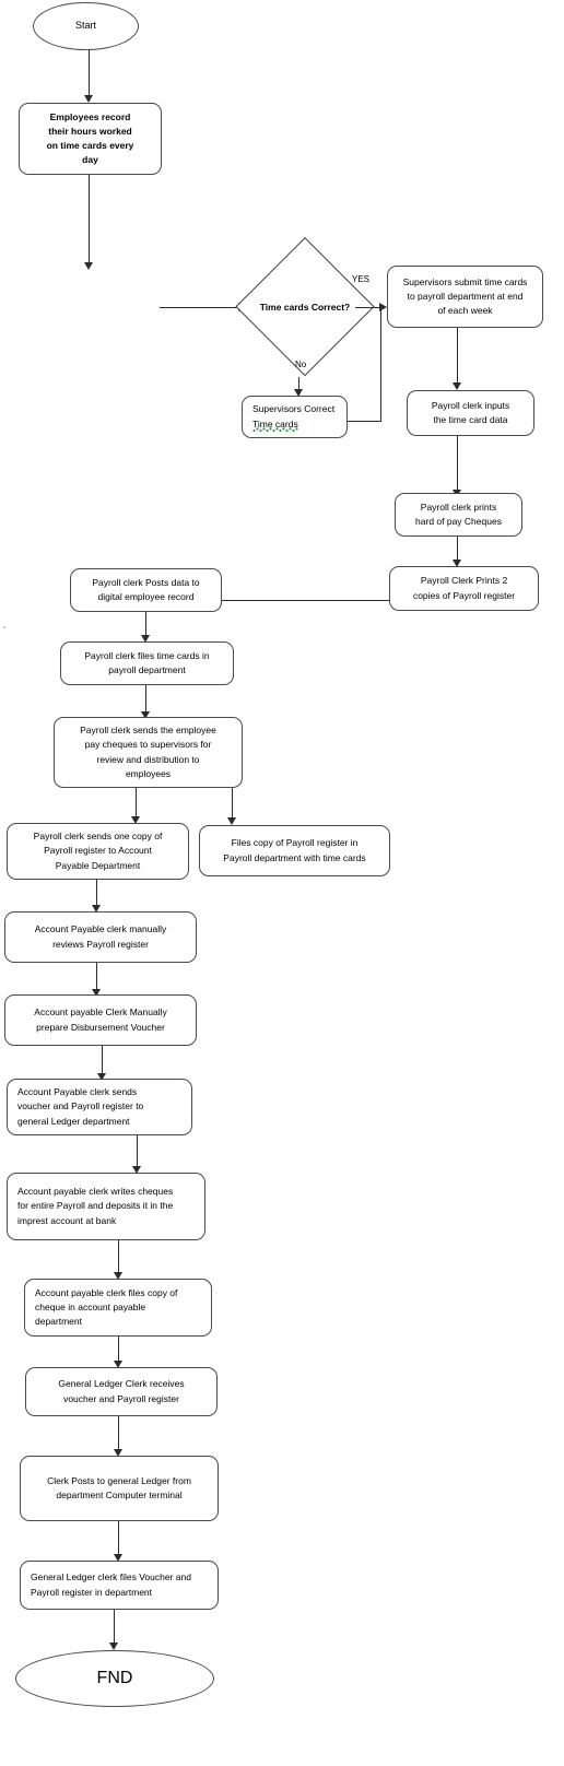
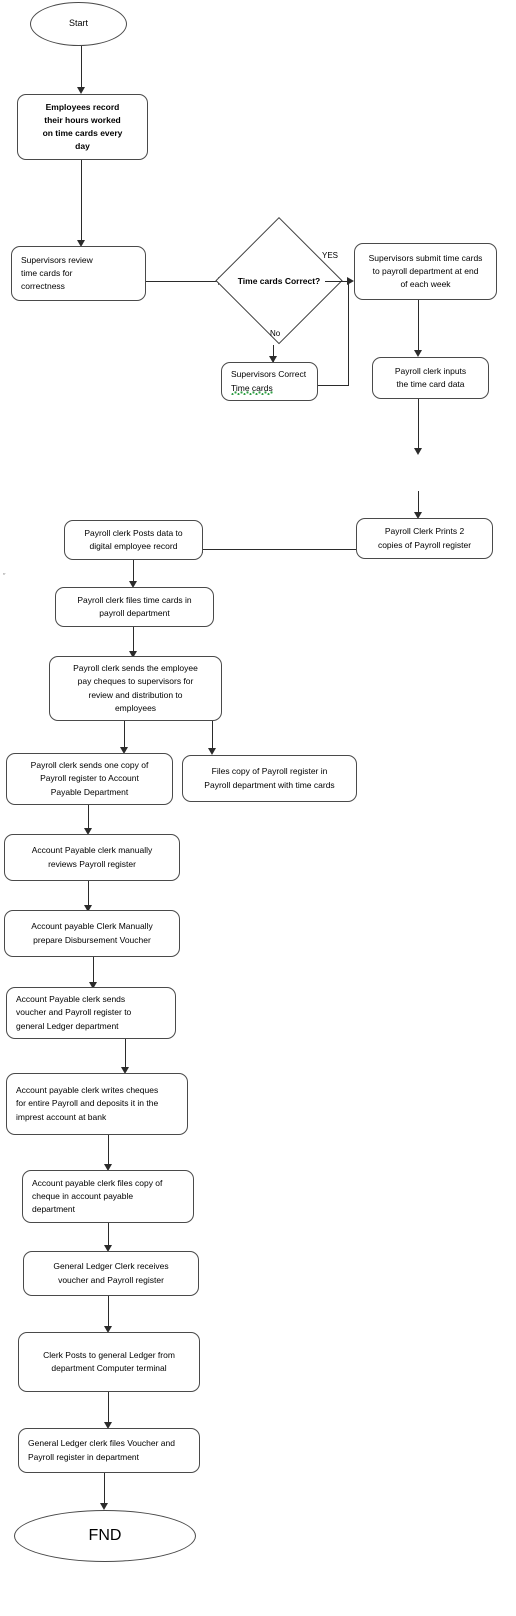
  Start
  Employees record
  their hours worked
  on time cards every
  day
+ Supervisors review
+ time cards for
+ correctness
  Time cards Correct?
  YES
  No
  Supervisors Correct
  Time cards
  Supervisors submit time cards
  to payroll department at end
  of each week
  Payroll clerk inputs
  the time card data
- Payroll clerk prints
- hard of pay Cheques
  Payroll Clerk Prints 2
  copies of Payroll register
  Payroll clerk Posts data to
  digital employee record
  Payroll clerk files time cards in
  payroll department
  Payroll clerk sends the employee
  pay cheques to supervisors for
  review and distribution to
  employees
  Payroll clerk sends one copy of
  Payroll register to Account
  Payable Department
  Files copy of Payroll register in
  Payroll department with time cards
  Account Payable clerk manually
  reviews Payroll register
  Account payable Clerk Manually
  prepare Disbursement Voucher
  Account Payable clerk sends
  voucher and Payroll register to
  general Ledger department
  Account payable clerk writes cheques
  for entire Payroll and deposits it in the
  imprest account at bank
  Account payable clerk files copy of
  cheque in account payable
  department
  General Ledger Clerk receives
  voucher and Payroll register
  Clerk Posts to general Ledger from
  department Computer terminal
  General Ledger clerk files Voucher and
  Payroll register in department
  FND
